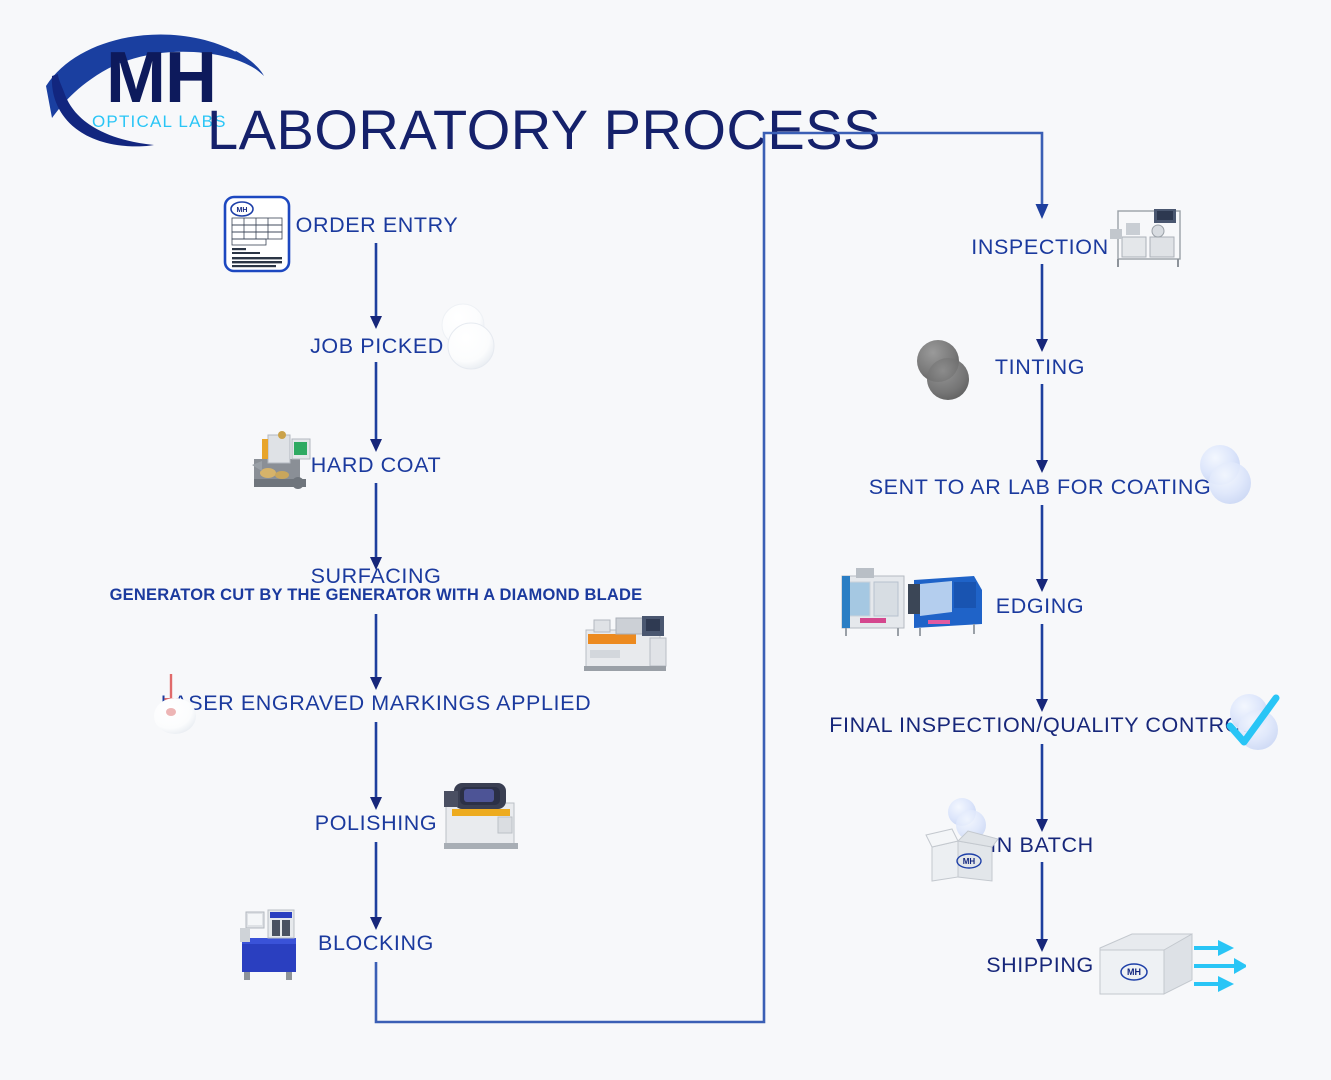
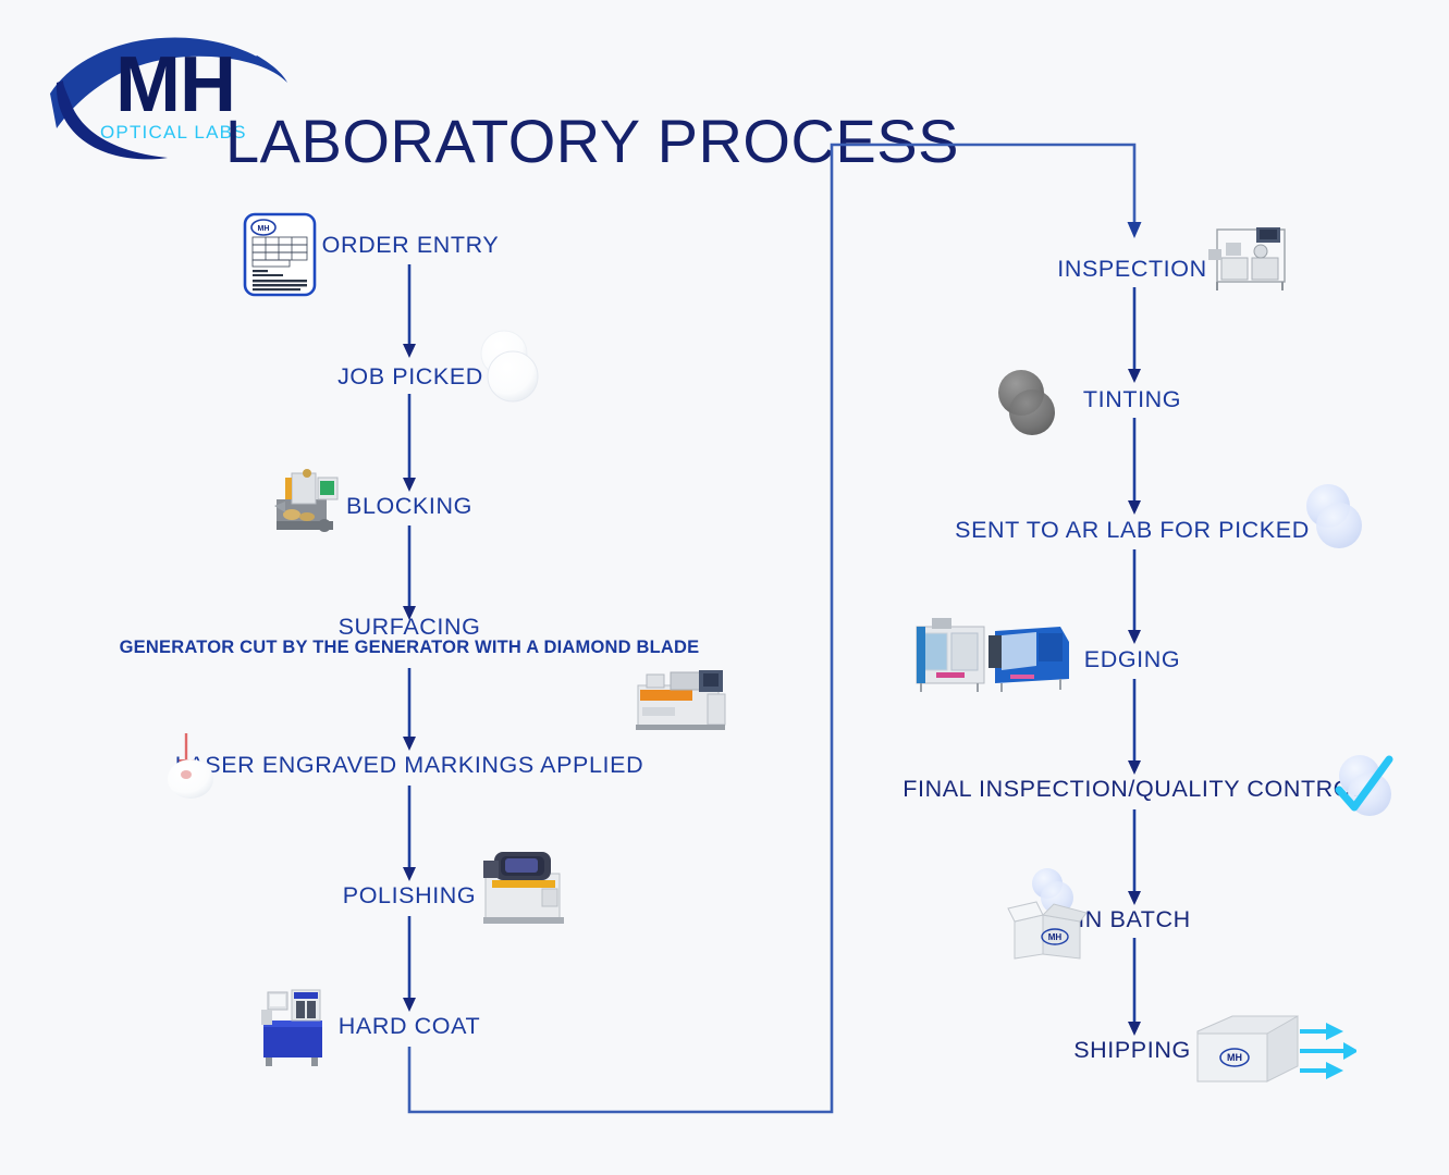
  MH
  OPTICAL LABS
  LABORATORY PROCESS
  ORDER ENTRY
  JOB PICKED
- HARD COAT
+ BLOCKING
  SURFACING
  GENERATOR CUT BY THE GENERATOR WITH A DIAMOND BLADE
  SER ENGRAVED MARKINGS APPLIED
  POLISHING
- BLOCKING
+ HARD COAT
  INSPECTION
  TINTING
- SENT TO AR LAB FOR COATING
+ SENT TO AR LAB FOR PICKED
  EDGING
  FINAL INSPECTION/QUALITY CONTR
  N BATCH
  SHIPPING
  MH
  MH
